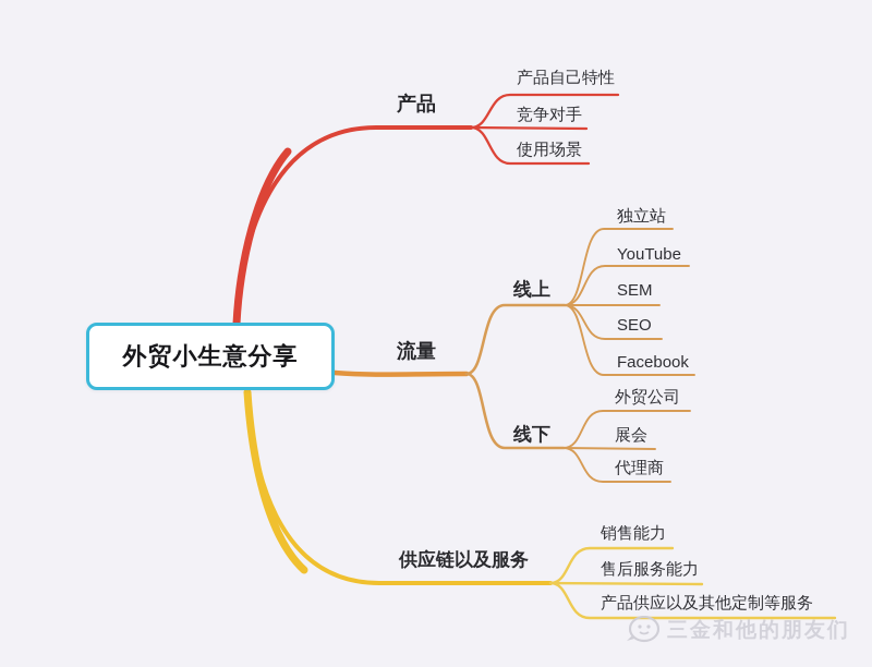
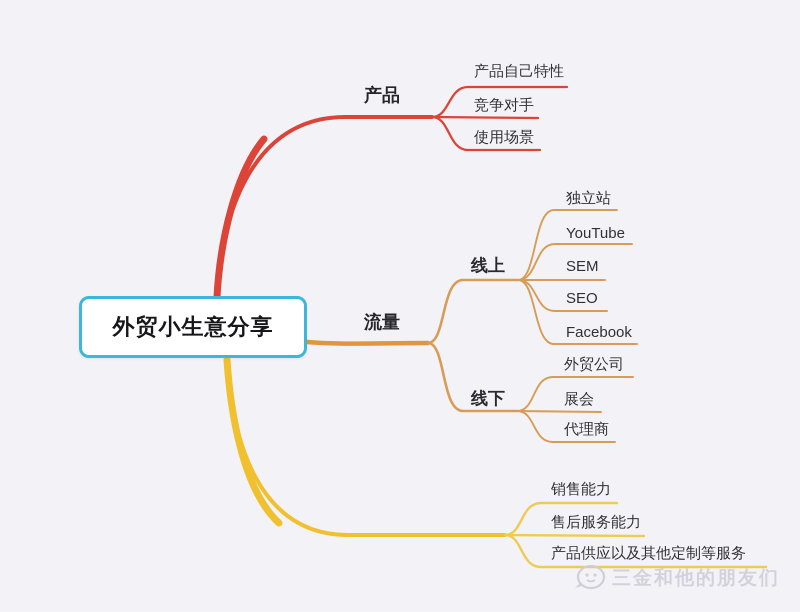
  外贸小生意分享
  产品
  产品自己特性
  竞争对手
  使用场景
  流量
  线上
  独立站
  YouTube
  SEM
  SEO
  Facebook
  线下
  外贸公司
  展会
  代理商
- 供应链以及服务
  销售能力
  售后服务能力
  产品供应以及其他定制等服务
  三金和他的朋友们
